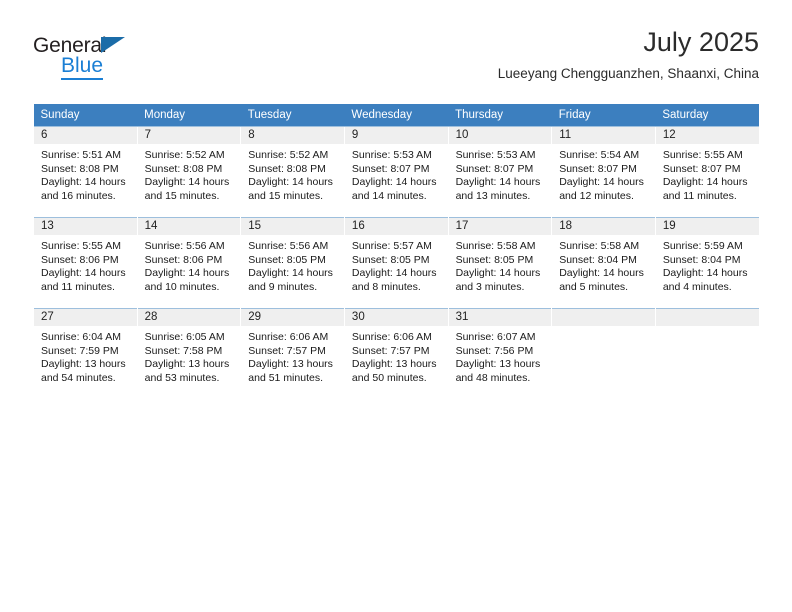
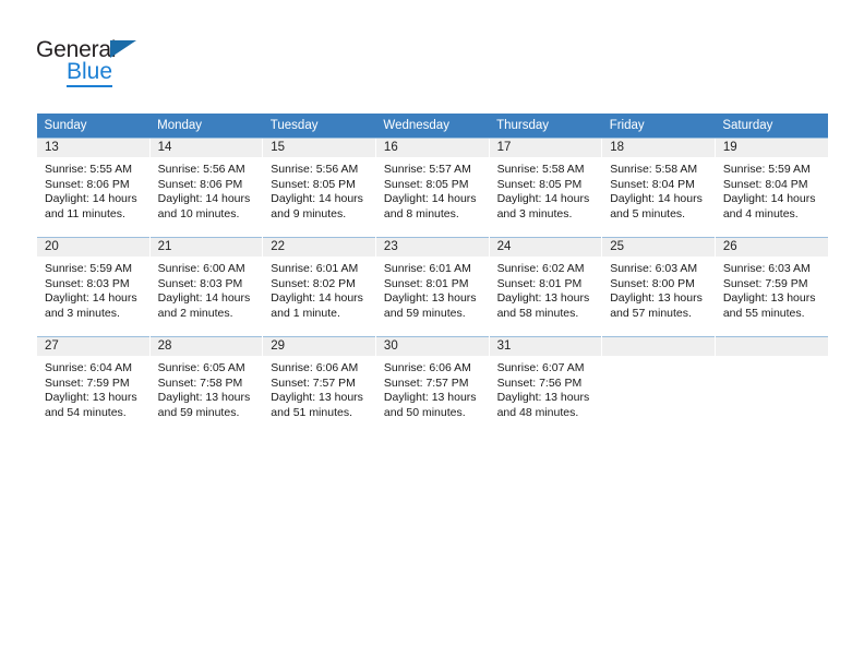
  General
  Blue
- July 2025
- Lueeyang Chengguanzhen, Shaanxi, China
  Sunday	Monday	Tuesday	Wednesday	Thursday	Friday	Saturday
- 6Sunrise: 5:51 AMSunset: 8:08 PMDaylight: 14 hoursand 16 minutes.	7Sunrise: 5:52 AMSunset: 8:08 PMDaylight: 14 hoursand 15 minutes.	8Sunrise: 5:52 AMSunset: 8:08 PMDaylight: 14 hoursand 15 minutes.	9Sunrise: 5:53 AMSunset: 8:07 PMDaylight: 14 hoursand 14 minutes.	10Sunrise: 5:53 AMSunset: 8:07 PMDaylight: 14 hoursand 13 minutes.	11Sunrise: 5:54 AMSunset: 8:07 PMDaylight: 14 hoursand 12 minutes.	12Sunrise: 5:55 AMSunset: 8:07 PMDaylight: 14 hoursand 11 minutes.
  13Sunrise: 5:55 AMSunset: 8:06 PMDaylight: 14 hoursand 11 minutes.	14Sunrise: 5:56 AMSunset: 8:06 PMDaylight: 14 hoursand 10 minutes.	15Sunrise: 5:56 AMSunset: 8:05 PMDaylight: 14 hoursand 9 minutes.	16Sunrise: 5:57 AMSunset: 8:05 PMDaylight: 14 hoursand 8 minutes.	17Sunrise: 5:58 AMSunset: 8:05 PMDaylight: 14 hoursand 3 minutes.	18Sunrise: 5:58 AMSunset: 8:04 PMDaylight: 14 hoursand 5 minutes.	19Sunrise: 5:59 AMSunset: 8:04 PMDaylight: 14 hoursand 4 minutes.
+ 20Sunrise: 5:59 AMSunset: 8:03 PMDaylight: 14 hoursand 3 minutes.	21Sunrise: 6:00 AMSunset: 8:03 PMDaylight: 14 hoursand 2 minutes.	22Sunrise: 6:01 AMSunset: 8:02 PMDaylight: 14 hoursand 1 minute.	23Sunrise: 6:01 AMSunset: 8:01 PMDaylight: 13 hoursand 59 minutes.	24Sunrise: 6:02 AMSunset: 8:01 PMDaylight: 13 hoursand 58 minutes.	25Sunrise: 6:03 AMSunset: 8:00 PMDaylight: 13 hoursand 57 minutes.	26Sunrise: 6:03 AMSunset: 7:59 PMDaylight: 13 hoursand 55 minutes.
- 27Sunrise: 6:04 AMSunset: 7:59 PMDaylight: 13 hoursand 54 minutes.	28Sunrise: 6:05 AMSunset: 7:58 PMDaylight: 13 hoursand 53 minutes.	29Sunrise: 6:06 AMSunset: 7:57 PMDaylight: 13 hoursand 51 minutes.	30Sunrise: 6:06 AMSunset: 7:57 PMDaylight: 13 hoursand 50 minutes.	31Sunrise: 6:07 AMSunset: 7:56 PMDaylight: 13 hoursand 48 minutes.
+ 27Sunrise: 6:04 AMSunset: 7:59 PMDaylight: 13 hoursand 54 minutes.	28Sunrise: 6:05 AMSunset: 7:58 PMDaylight: 13 hoursand 59 minutes.	29Sunrise: 6:06 AMSunset: 7:57 PMDaylight: 13 hoursand 51 minutes.	30Sunrise: 6:06 AMSunset: 7:57 PMDaylight: 13 hoursand 50 minutes.	31Sunrise: 6:07 AMSunset: 7:56 PMDaylight: 13 hoursand 48 minutes.
